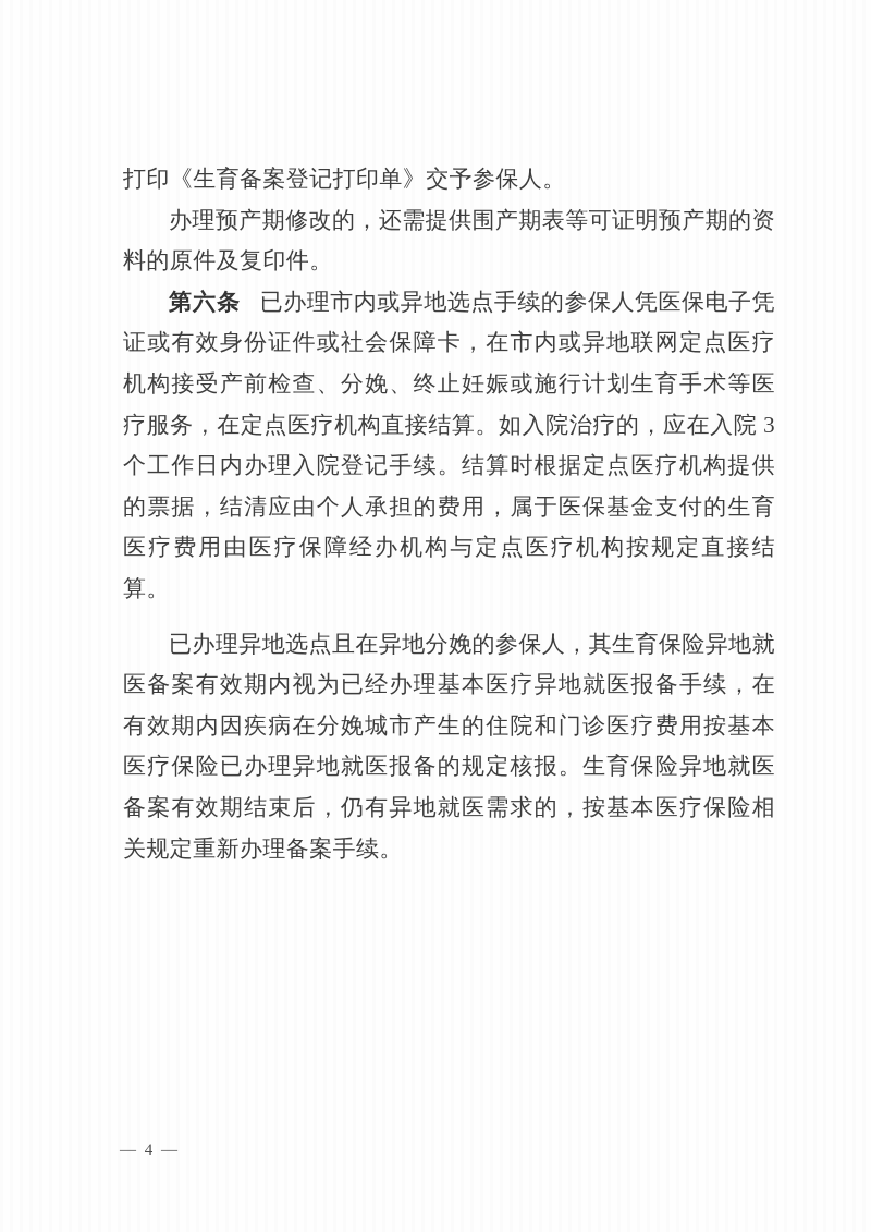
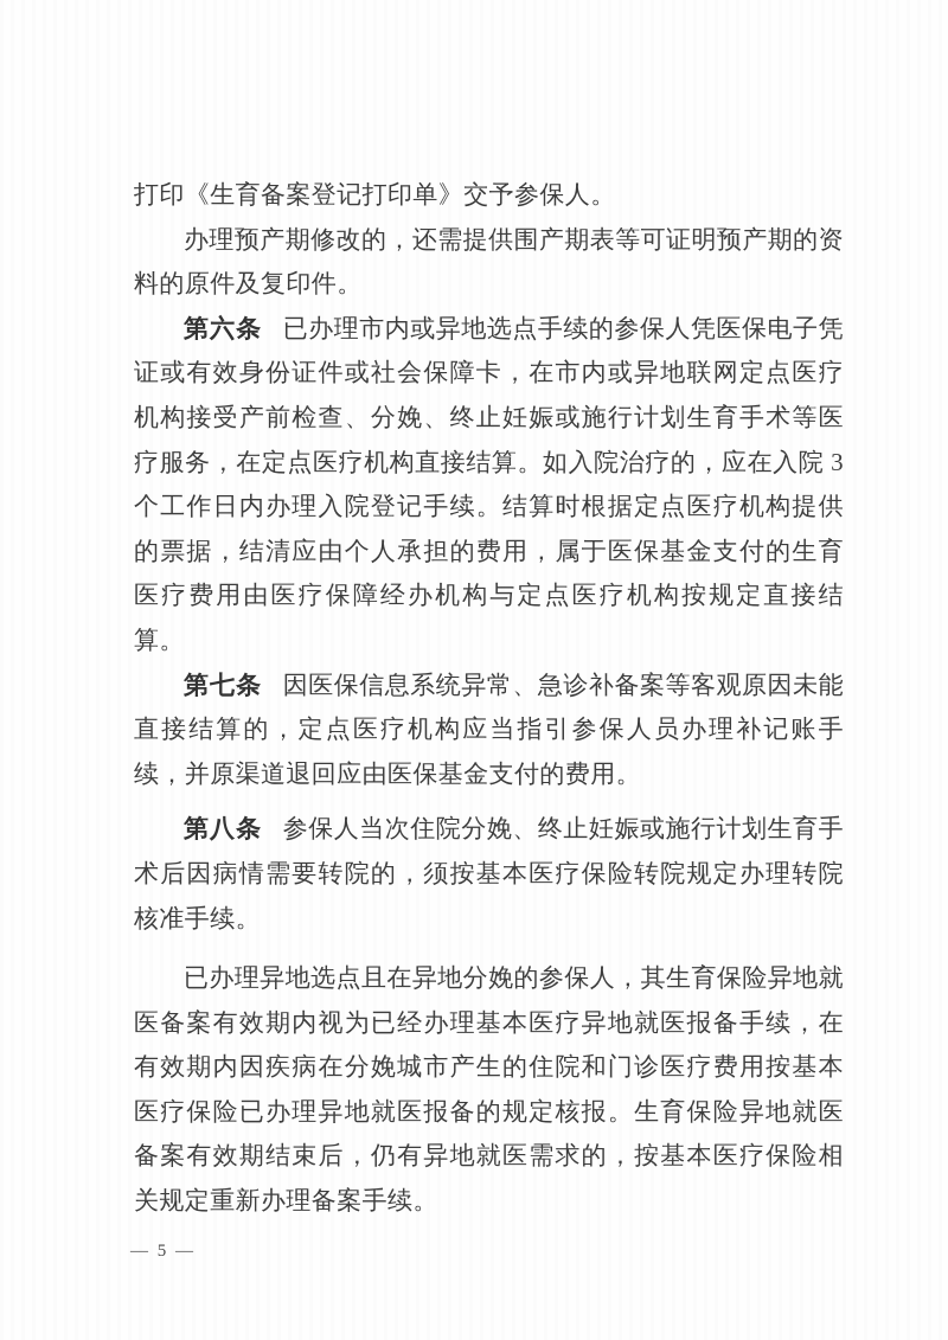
  打印《生育备案登记打印单》交予参保人。
  办理预产期修改的，还需提供围产期表等可证明预产期的资料的原件及复印件。
  第六条 已办理市内或异地选点手续的参保人凭医保电子凭证或有效身份证件或社会保障卡，在市内或异地联网定点医疗机构接受产前检查、分娩、终止妊娠或施行计划生育手术等医疗服务，在定点医疗机构直接结算。如入院治疗的，应在入院 3 个工作日内办理入院登记手续。结算时根据定点医疗机构提供的票据，结清应由个人承担的费用，属于医保基金支付的生育医疗费用由医疗保障经办机构与定点医疗机构按规定直接结算。
+ 第七条 因医保信息系统异常、急诊补备案等客观原因未能直接结算的，定点医疗机构应当指引参保人员办理补记账手续，并原渠道退回应由医保基金支付的费用。
+ 第八条 参保人当次住院分娩、终止妊娠或施行计划生育手术后因病情需要转院的，须按基本医疗保险转院规定办理转院核准手续。
  已办理异地选点且在异地分娩的参保人，其生育保险异地就医备案有效期内视为已经办理基本医疗异地就医报备手续，在有效期内因疾病在分娩城市产生的住院和门诊医疗费用按基本医疗保险已办理异地就医报备的规定核报。生育保险异地就医备案有效期结束后，仍有异地就医需求的，按基本医疗保险相关规定重新办理备案手续。
- — 4 —
+ — 5 —
